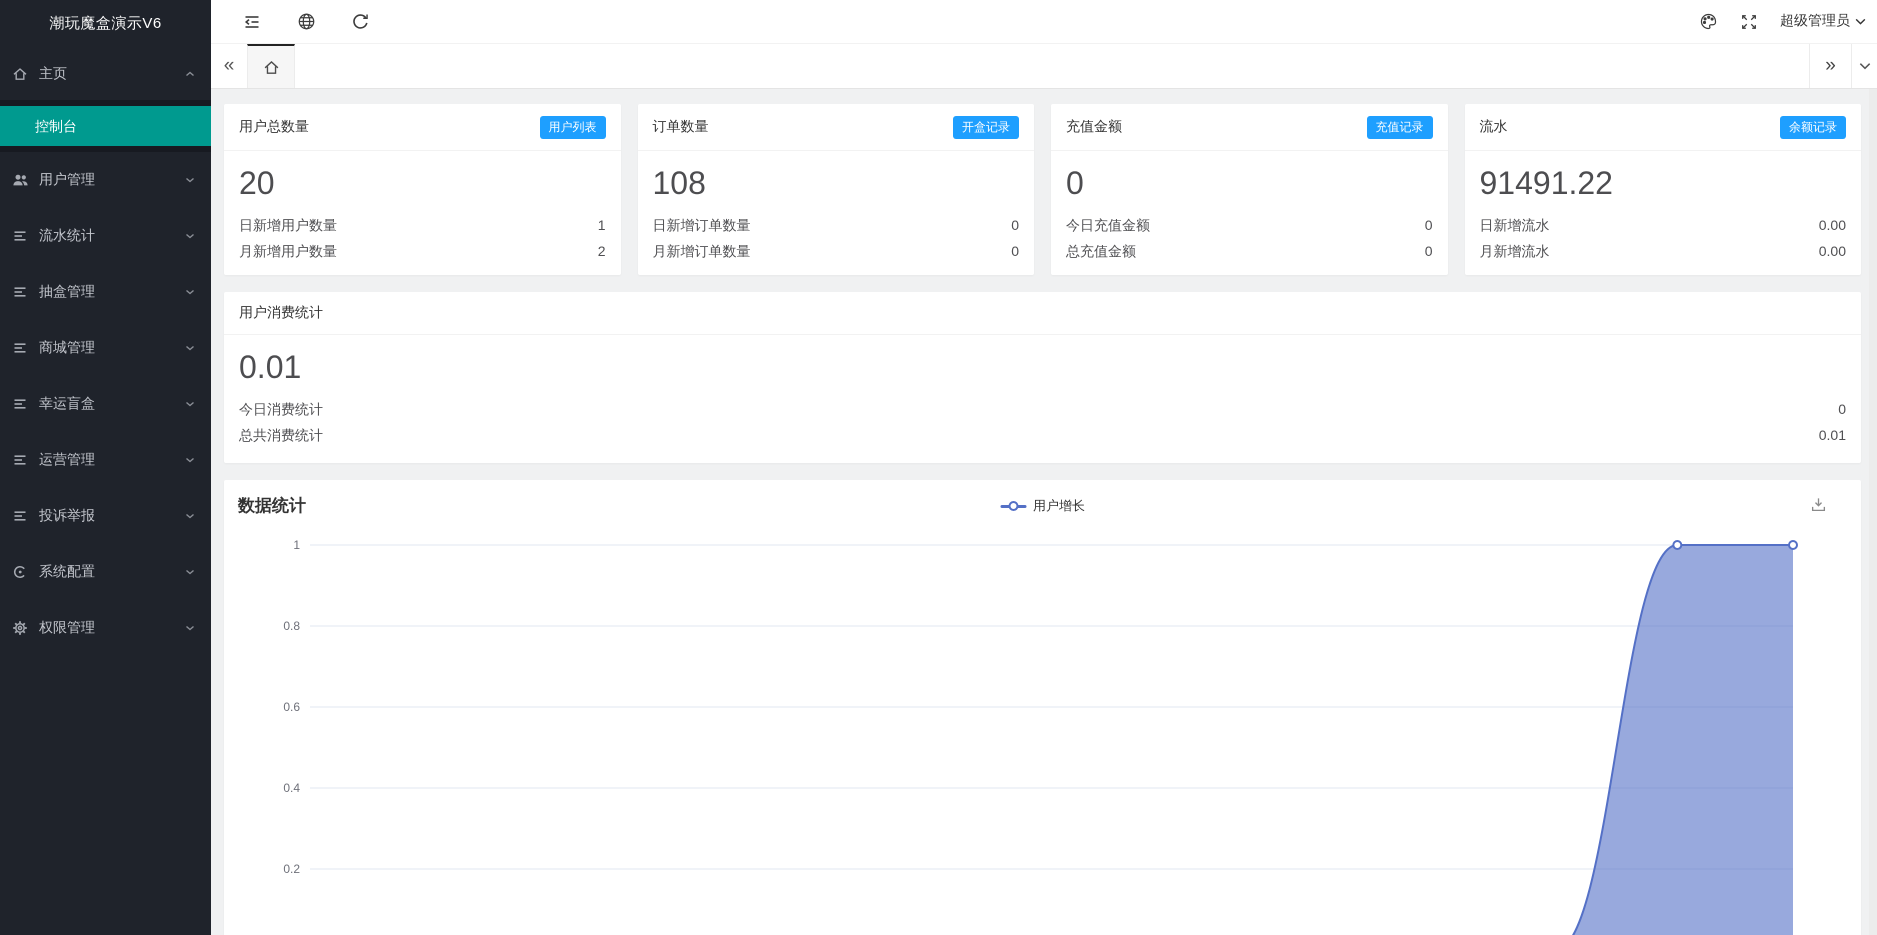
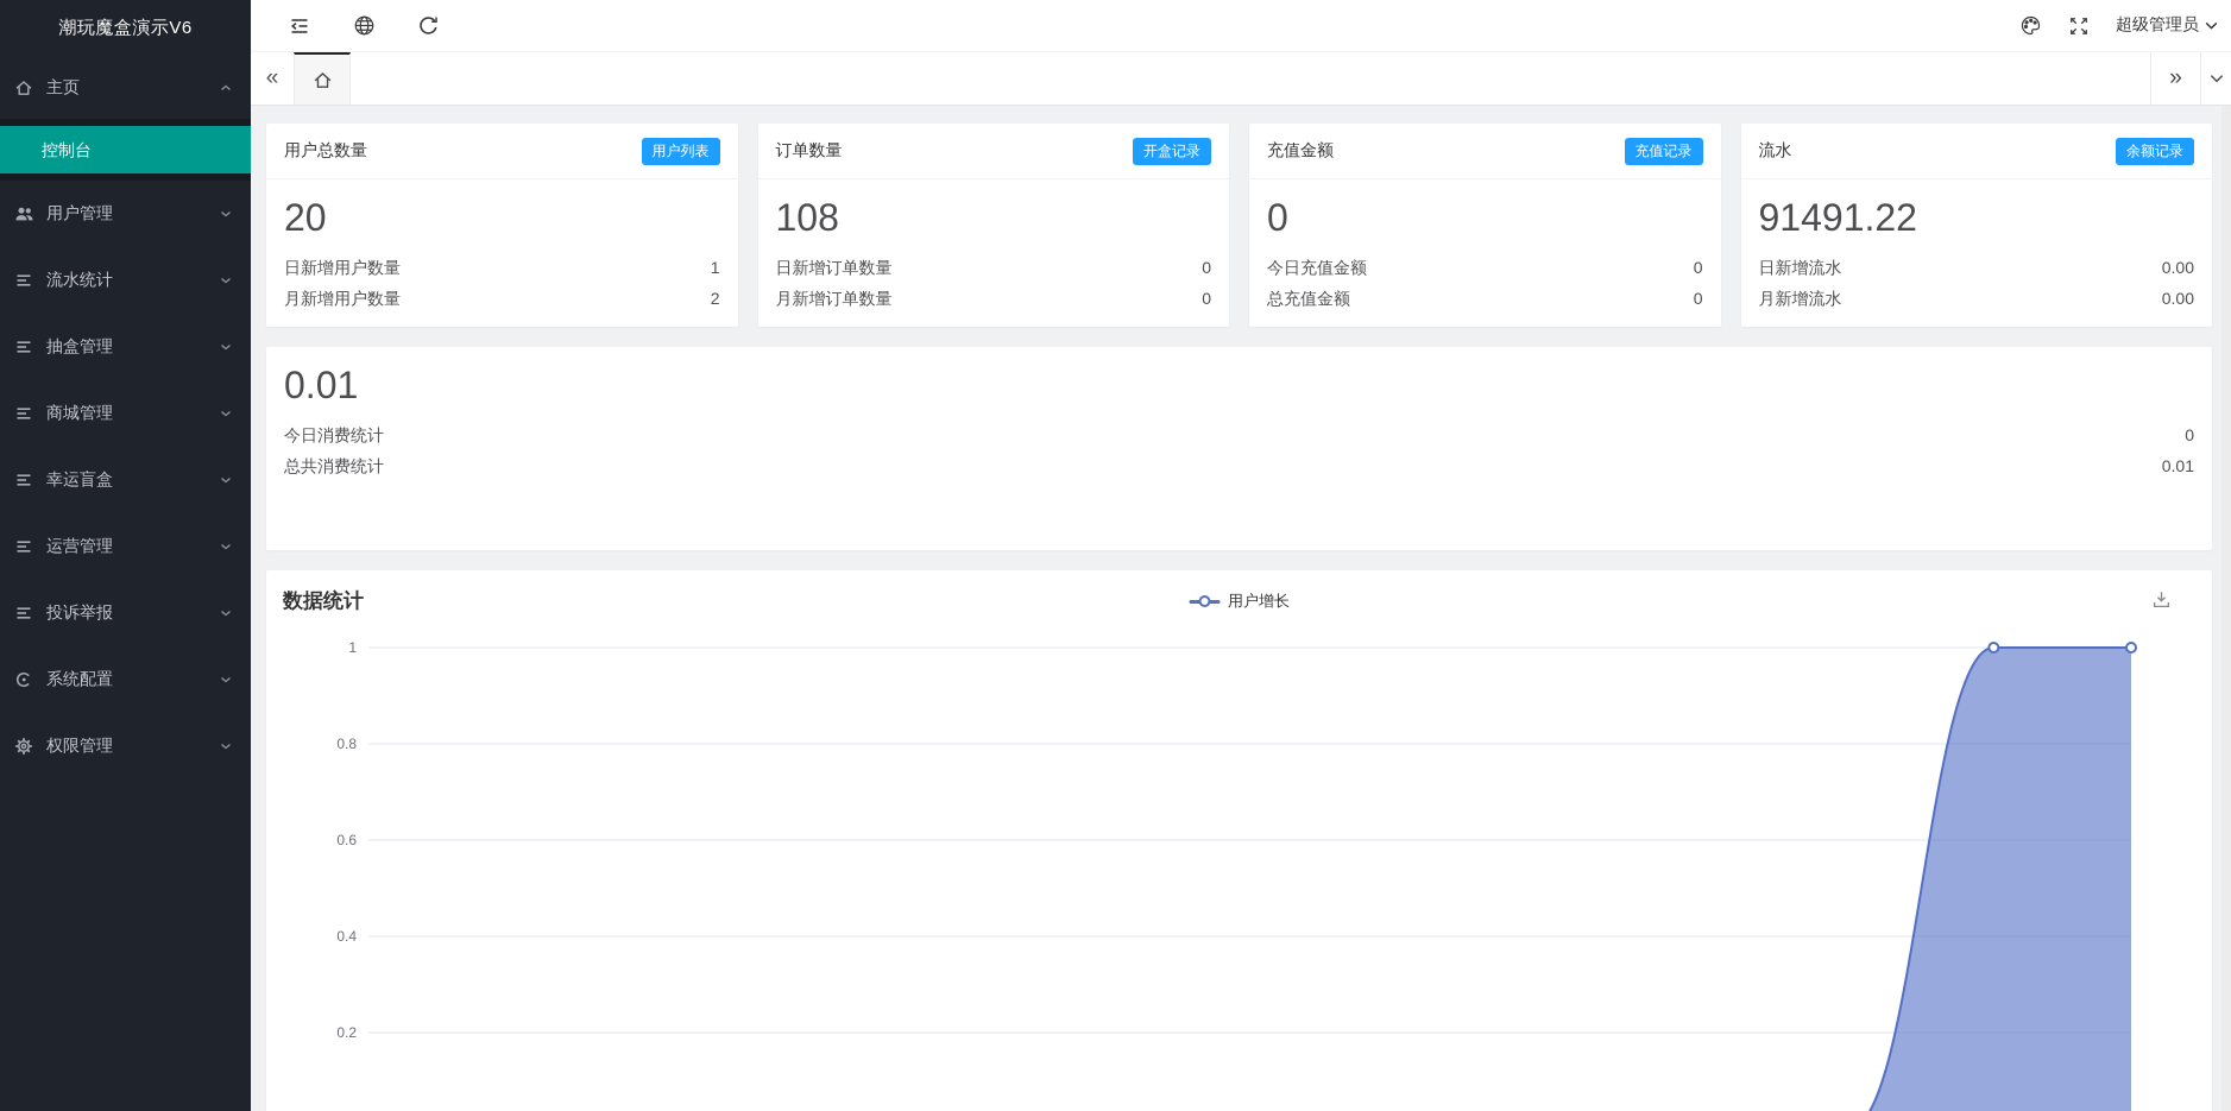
  潮玩魔盒演示V6
  主页
  控制台
  用户管理
  流水统计
  抽盒管理
  商城管理
  幸运盲盒
  运营管理
  投诉举报
  系统配置
  权限管理
  超级管理员
  «
  »
  用户总数量
  用户列表
  20
  日新增用户数量
  1
  月新增用户数量
  2
  订单数量
  开盒记录
  108
  日新增订单数量
  0
  月新增订单数量
  0
  充值金额
  充值记录
  0
  今日充值金额
  0
  总充值金额
  0
  流水
  余额记录
  91491.22
  日新增流水
  0.00
  月新增流水
  0.00
- 用户消费统计
  0.01
  今日消费统计
  0
  总共消费统计
  0.01
  数据统计
  用户增长
  1
  0.8
  0.6
  0.4
  0.2
